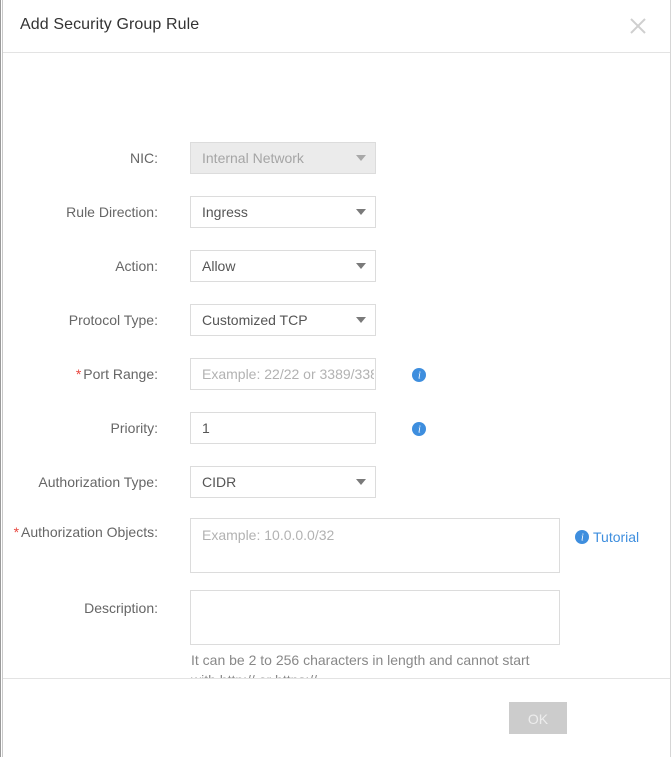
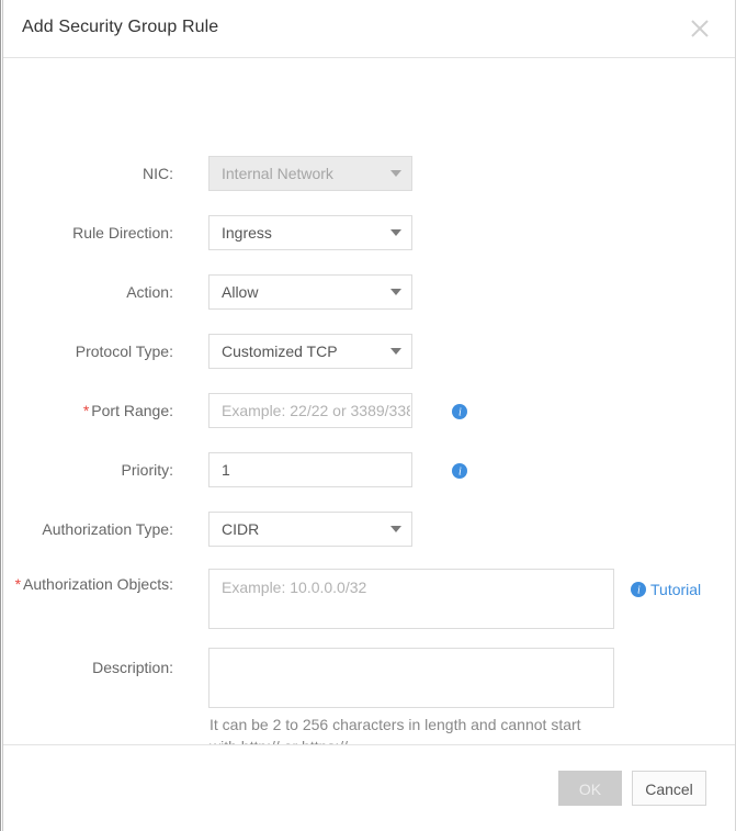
  Add Security Group Rule
  NIC:
  Internal Network
  Rule Direction:
  Ingress
  Action:
  Allow
  Protocol Type:
  Customized TCP
  * Port Range:
  Example: 22/22 or 3389/33
  i
  Priority:
  1
  i
  Authorization Type:
  CIDR
  * Authorization Objects:
  Example: 10.0.0.0/32
  i
  Tutorial
  Description:
  OK
+ Cancel
